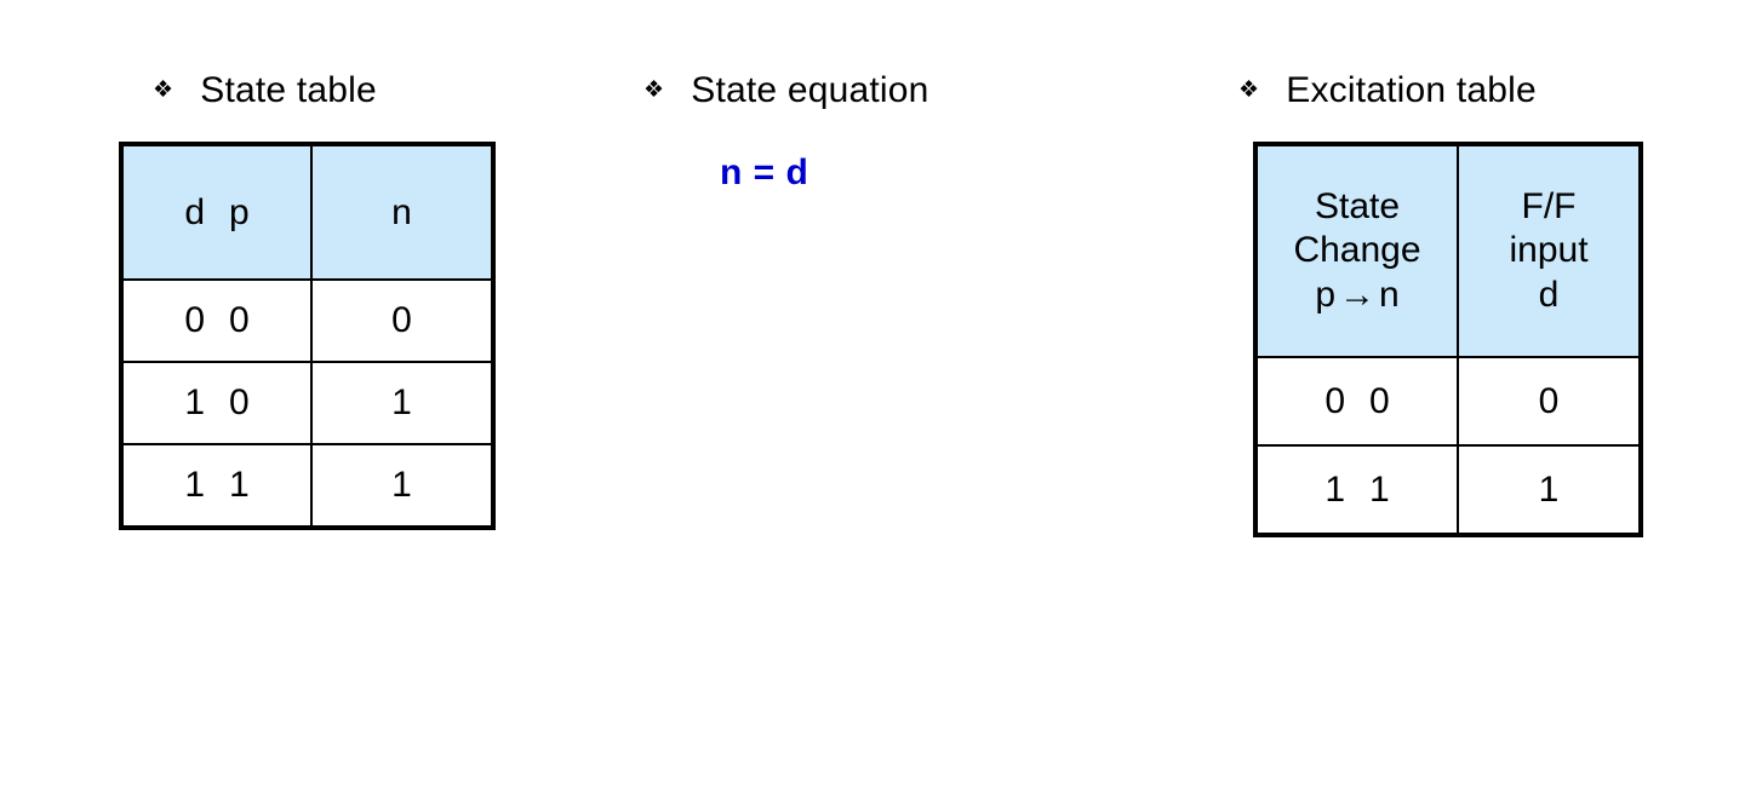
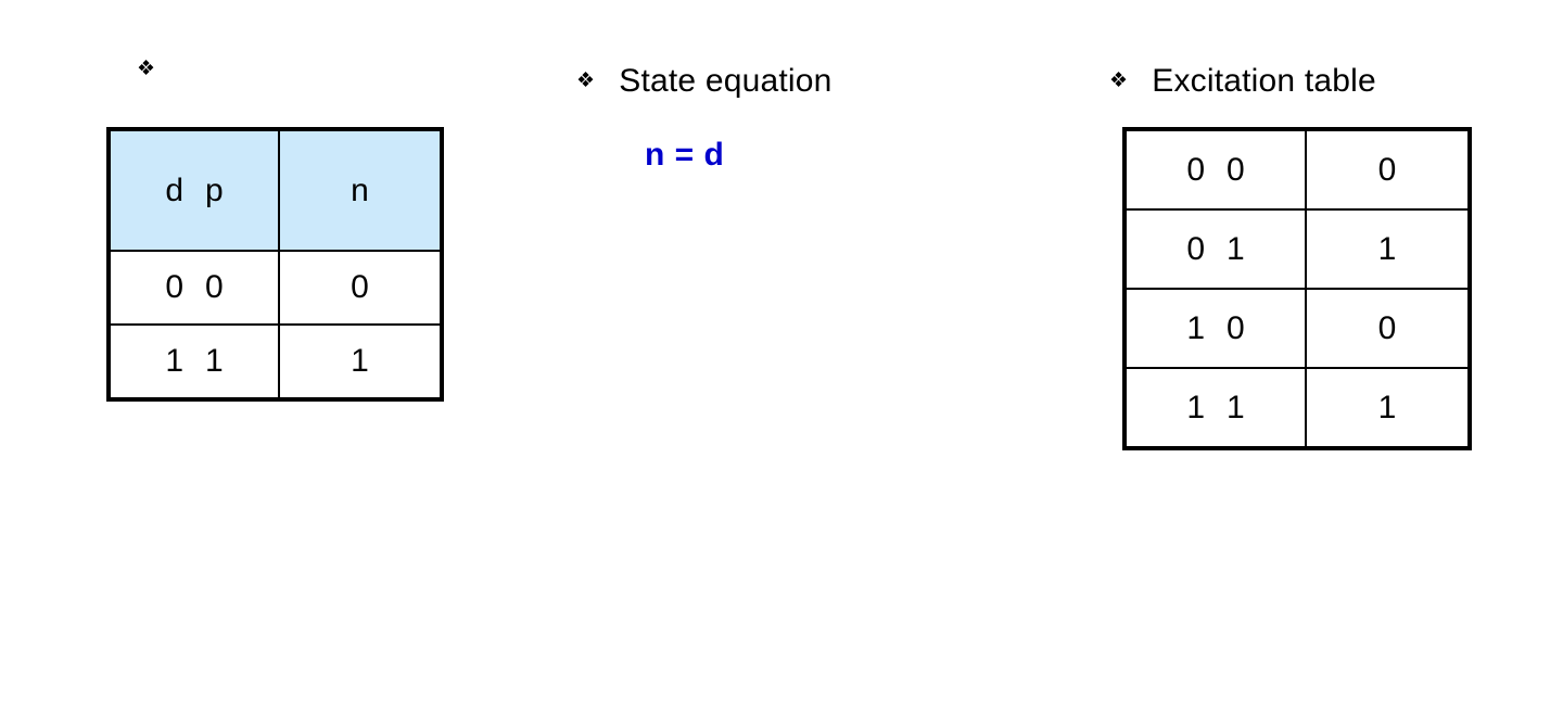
  ❖
- State table
  ❖
  State equation
  ❖
  Excitation table
  n = d
  d p	n
  0 0	0
- 1 0	1
  1 1	1
- State Change p→n	F/F input d
  0 0	0
+ 0 1	1
+ 1 0	0
  1 1	1
